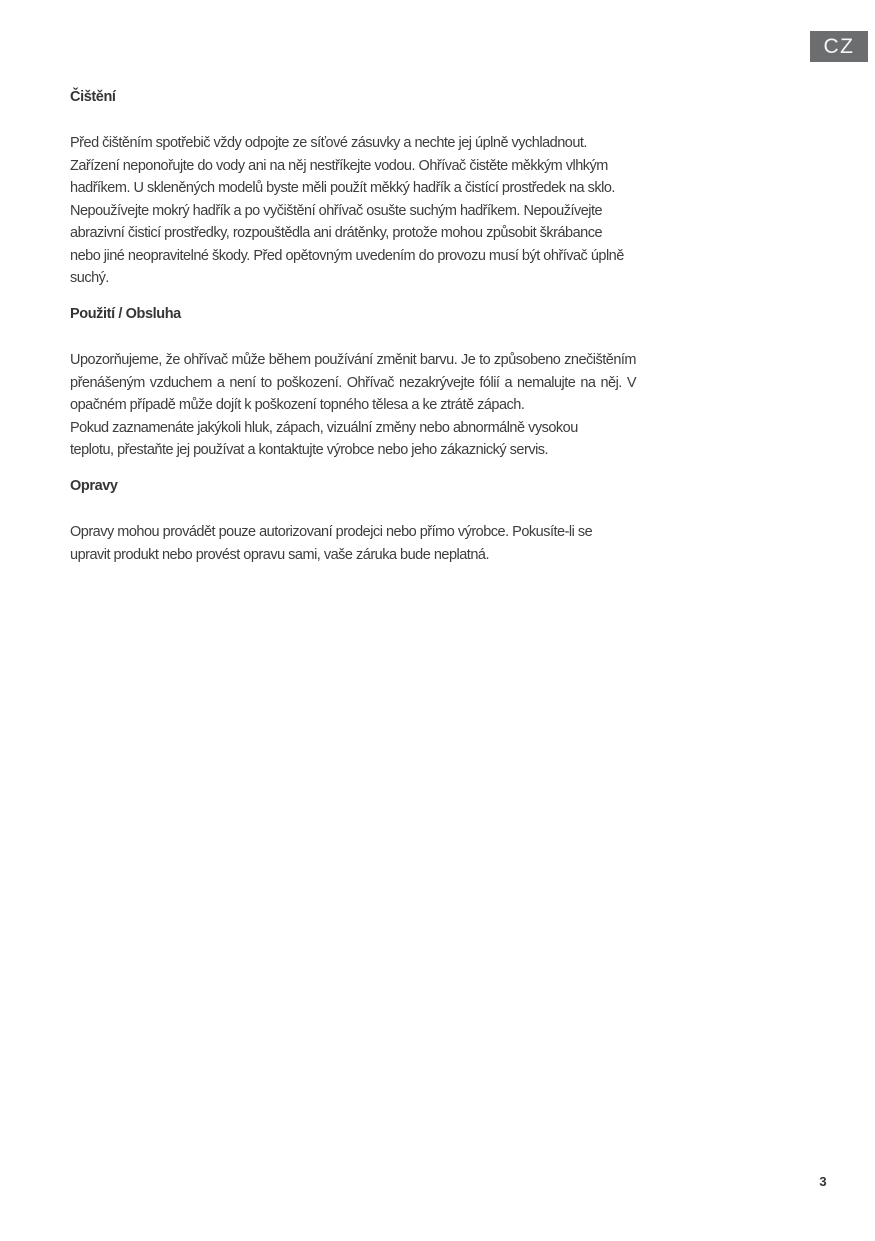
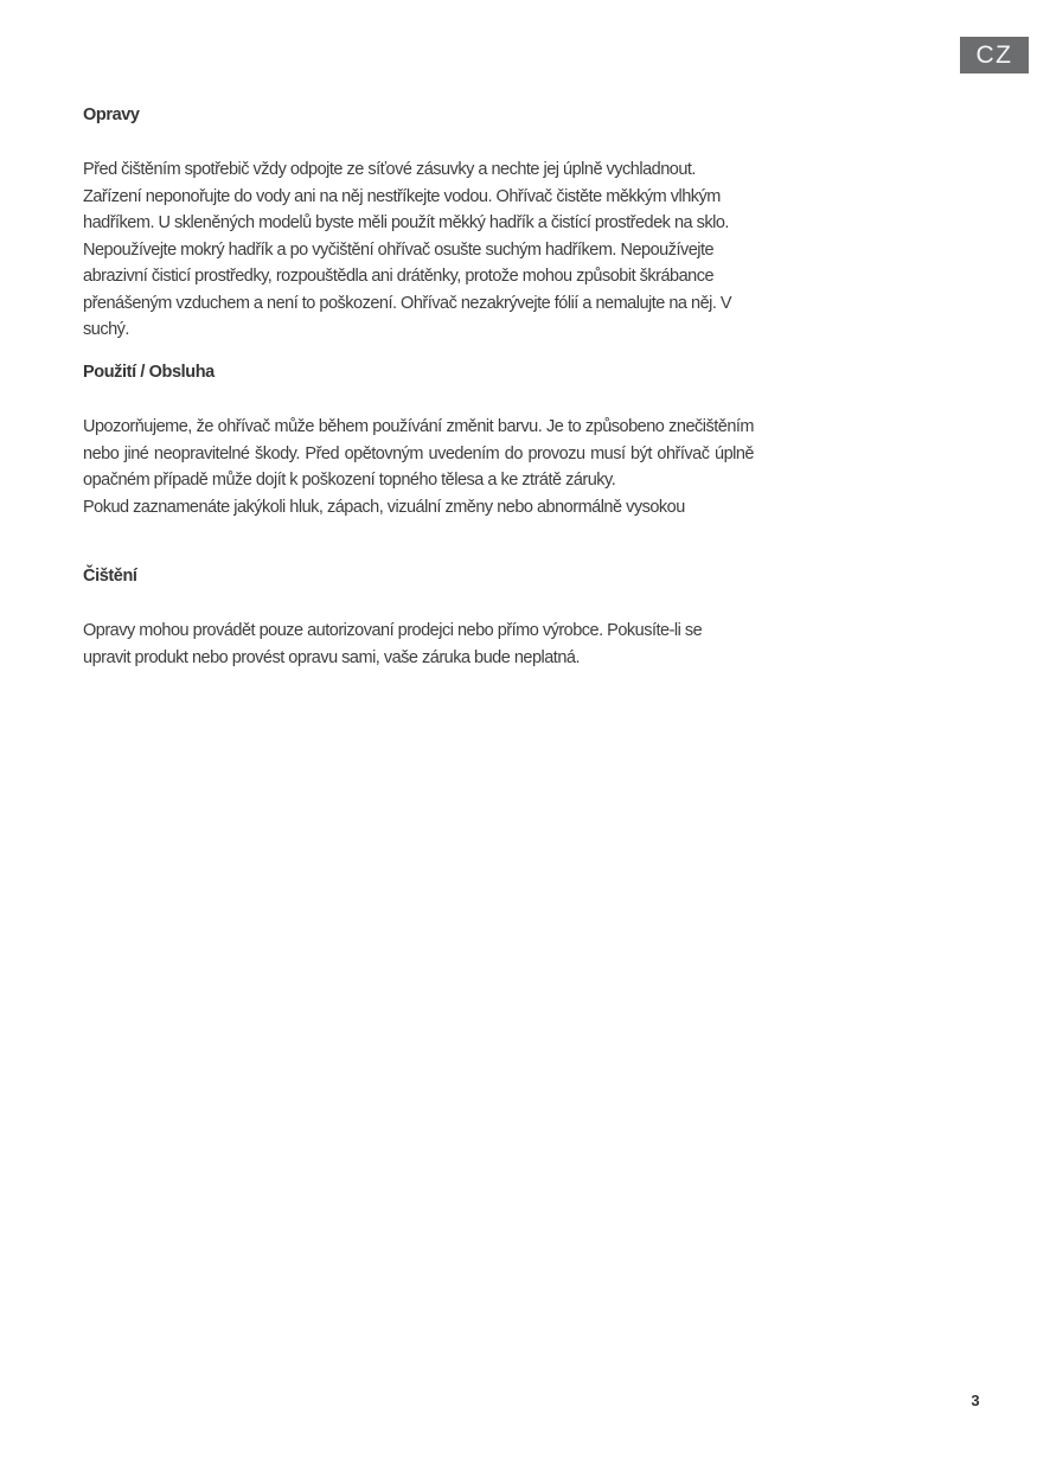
  CZ
- Čištění
+ Opravy
  Před čištěním spotřebič vždy odpojte ze síťové zásuvky a nechte jej úplně vychladnout.
  Zařízení neponořujte do vody ani na něj nestříkejte vodou. Ohřívač čistěte měkkým vlhkým
  hadříkem. U skleněných modelů byste měli použít měkký hadřík a čistící prostředek na sklo.
  Nepoužívejte mokrý hadřík a po vyčištění ohřívač osušte suchým hadříkem. Nepoužívejte
  abrazivní čisticí prostředky, rozpouštědla ani drátěnky, protože mohou způsobit škrábance
- nebo jiné neopravitelné škody. Před opětovným uvedením do provozu musí být ohřívač úplně
+ přenášeným vzduchem a není to poškození. Ohřívač nezakrývejte fólií a nemalujte na něj. V
  suchý.
  Použití / Obsluha
  Upozorňujeme, že ohřívač může během používání změnit barvu. Je to způsobeno znečištěním
- přenášeným vzduchem a není to poškození. Ohřívač nezakrývejte fólií a nemalujte na něj. V
+ nebo jiné neopravitelné škody. Před opětovným uvedením do provozu musí být ohřívač úplně
- opačném případě může dojít k poškození topného tělesa a ke ztrátě zápach.
+ opačném případě může dojít k poškození topného tělesa a ke ztrátě záruky.
  Pokud zaznamenáte jakýkoli hluk, zápach, vizuální změny nebo abnormálně vysokou
- teplotu, přestaňte jej používat a kontaktujte výrobce nebo jeho zákaznický servis.
- Opravy
+ Čištění
  Opravy mohou provádět pouze autorizovaní prodejci nebo přímo výrobce. Pokusíte-li se
  upravit produkt nebo provést opravu sami, vaše záruka bude neplatná.
  3
